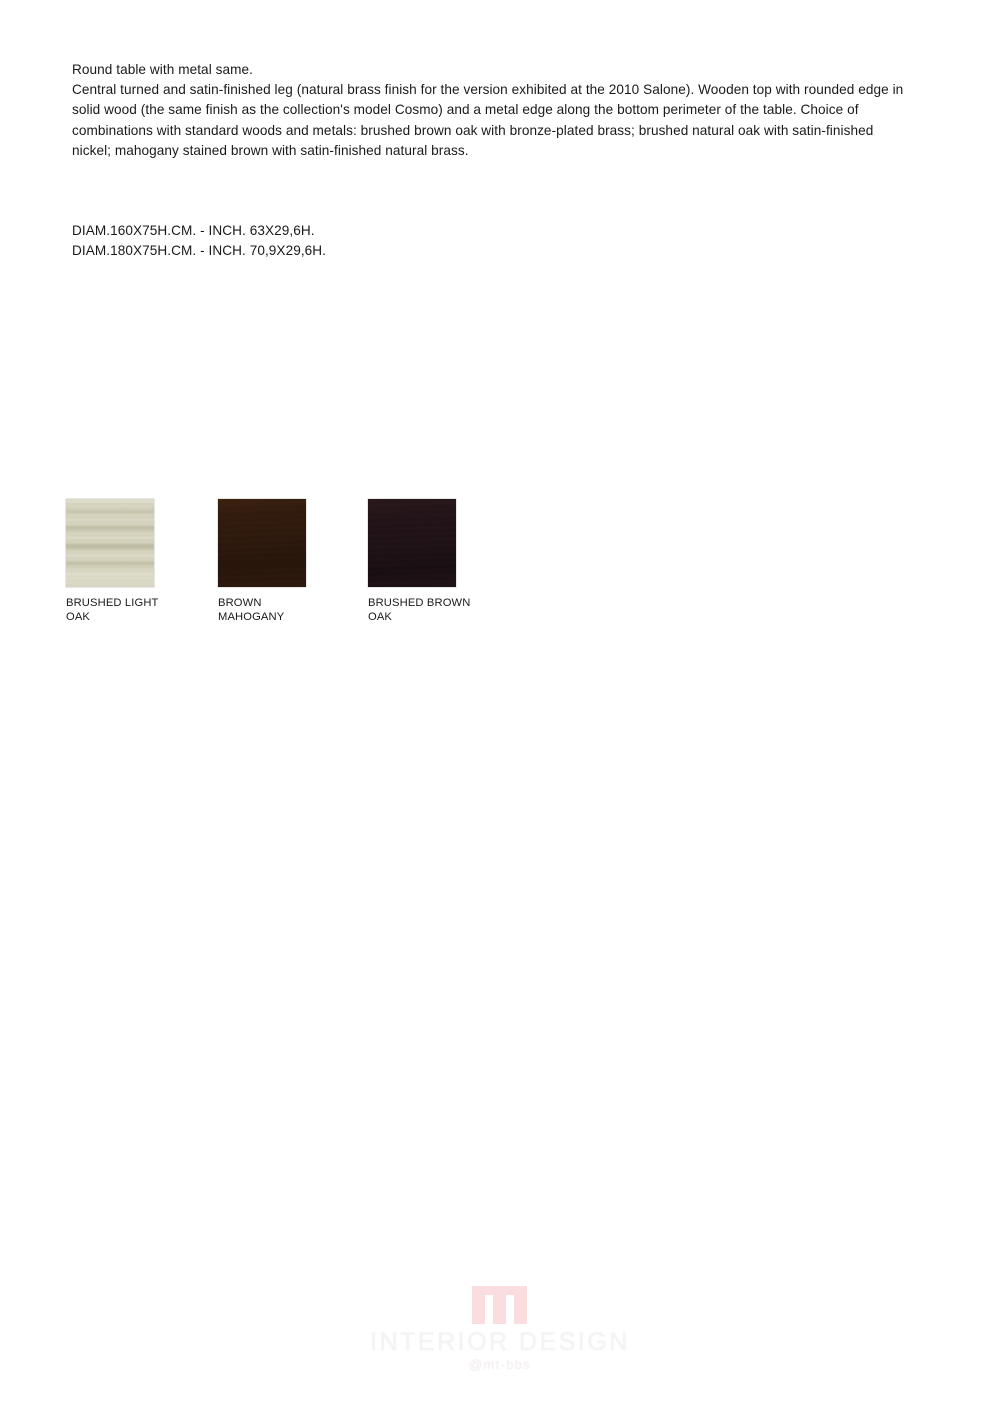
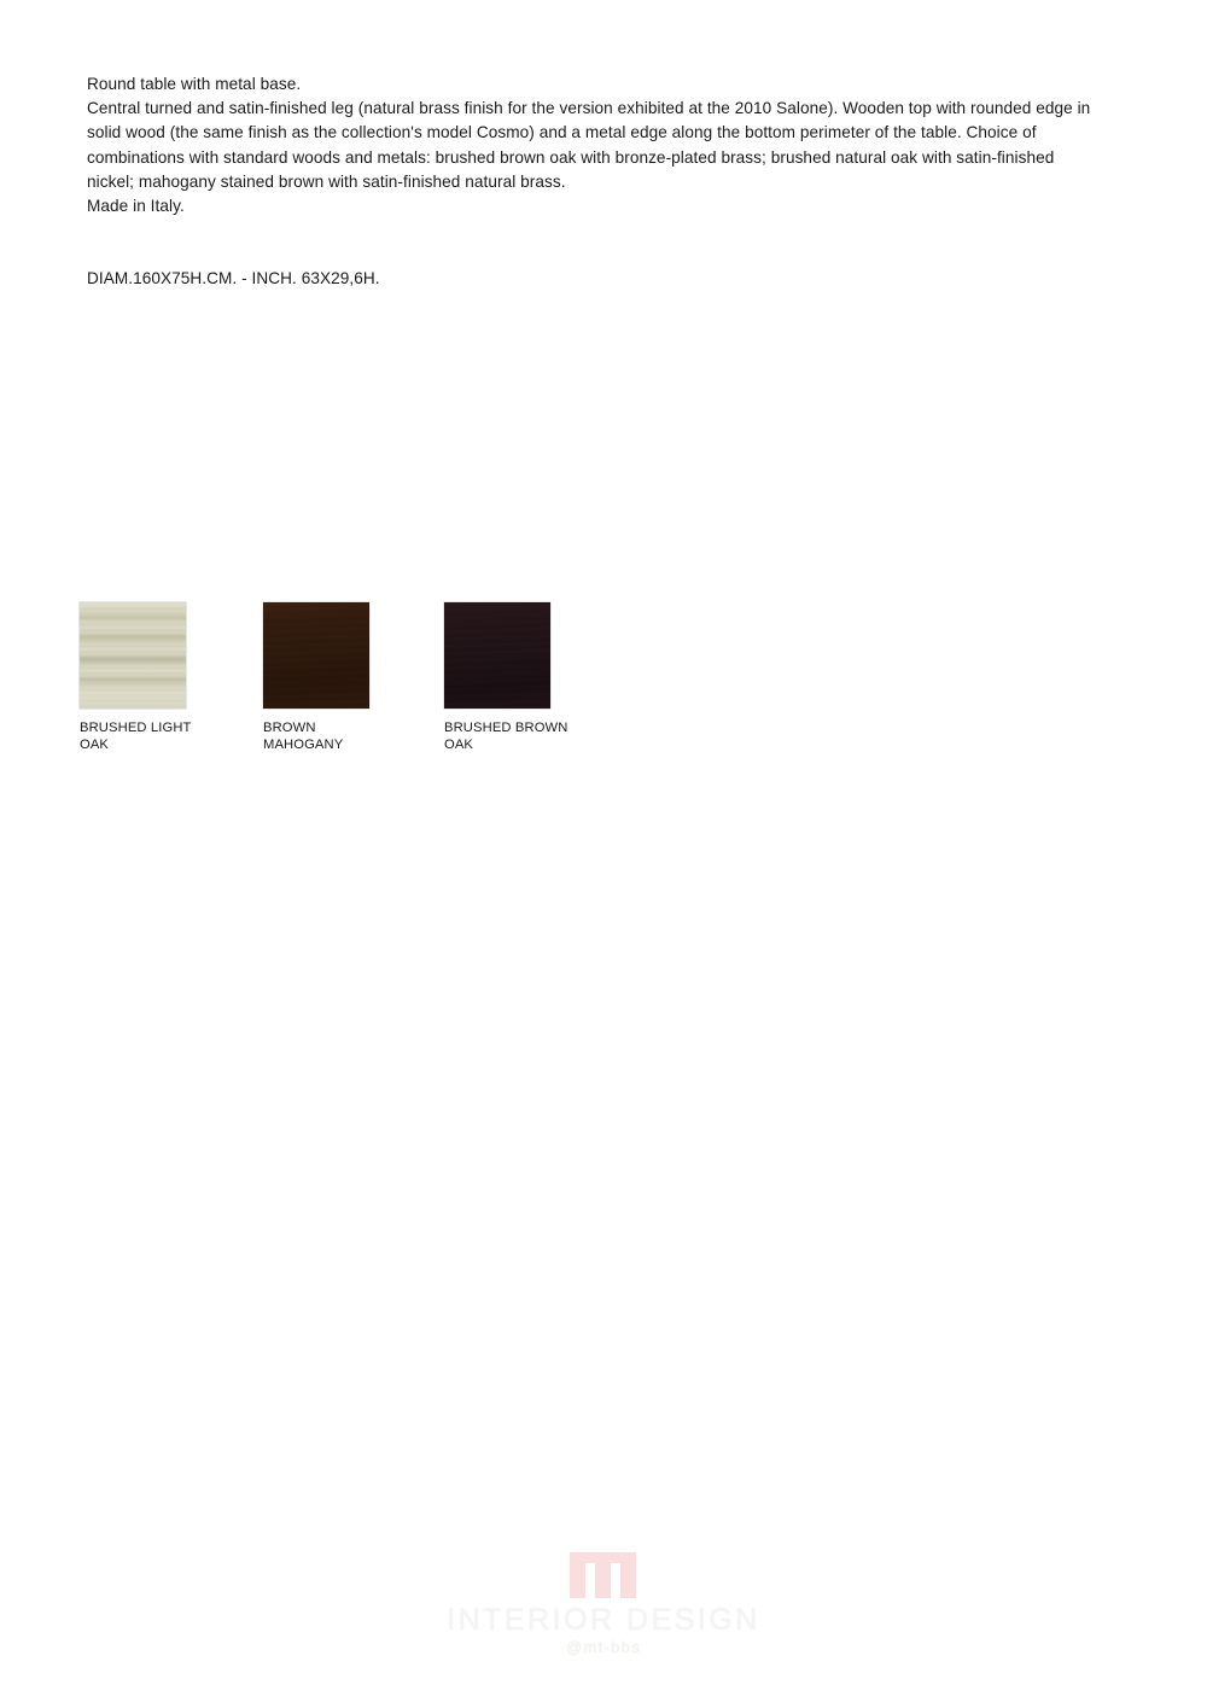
- Round table with metal same.
+ Round table with metal base.
  Central turned and satin-finished leg (natural brass finish for the version exhibited at the 2010 Salone). Wooden top with rounded edge in solid wood (the same finish as the collection's model Cosmo) and a metal edge along the bottom perimeter of the table. Choice of combinations with standard woods and metals: brushed brown oak with bronze-plated brass; brushed natural oak with satin-finished nickel; mahogany stained brown with satin-finished natural brass.
+ Made in Italy.
  DIAM.160X75H.CM. - INCH. 63X29,6H.
- DIAM.180X75H.CM. - INCH. 70,9X29,6H.
  BRUSHED LIGHT
  OAK
  BROWN
  MAHOGANY
  BRUSHED BROWN
  OAK
